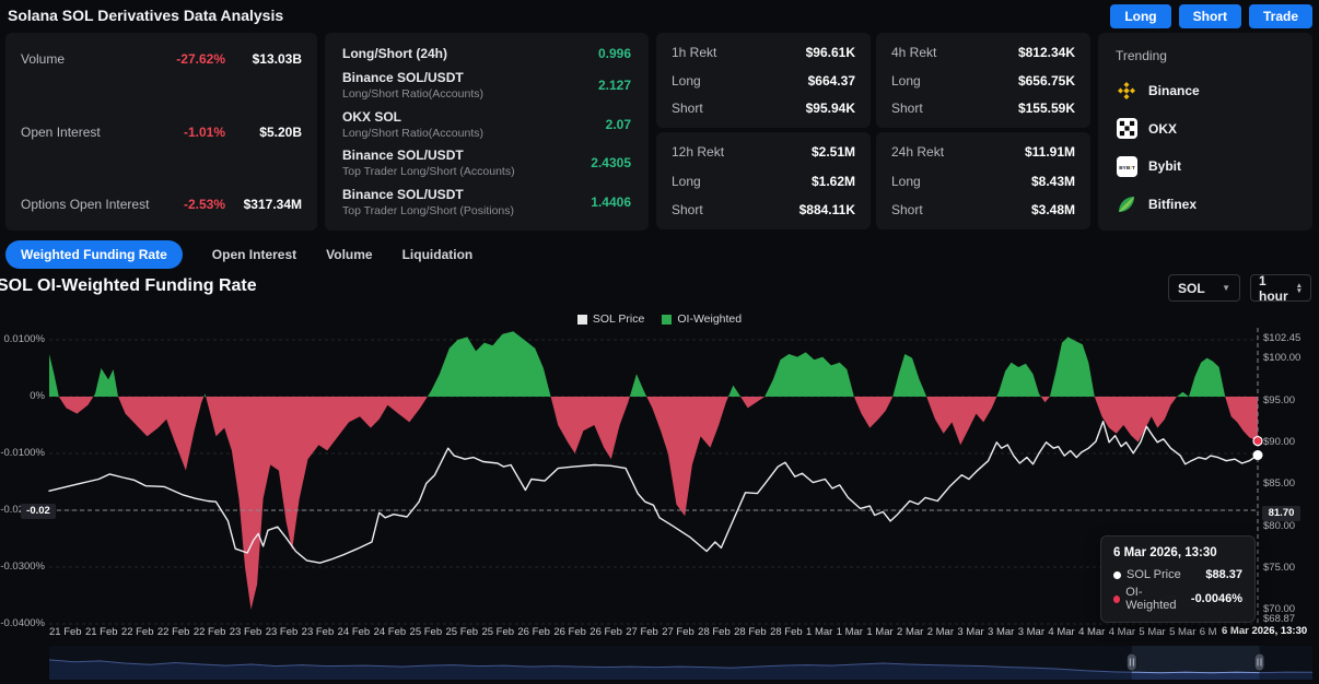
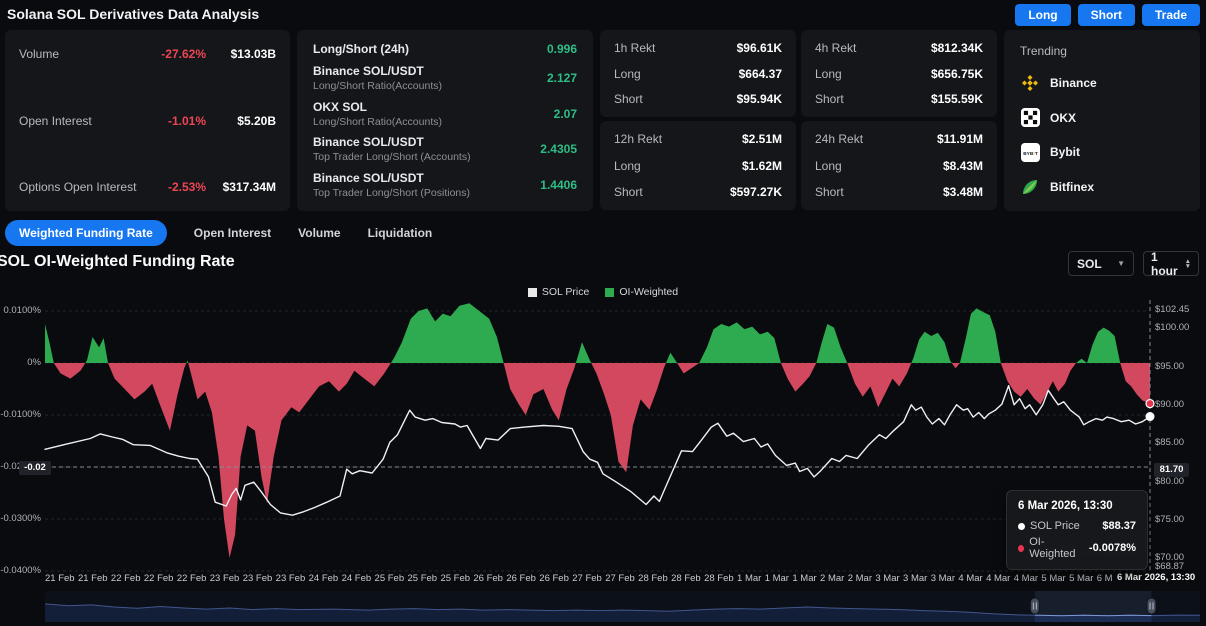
  Solana SOL Derivatives Data Analysis
  Long
  Short
  Trade
  Volume
  -27.62%
  $13.03B
  Open Interest
  -1.01%
  $5.20B
  Options Open Interest
  -2.53%
  $317.34M
  Long/Short (24h)
  0.996
  Binance SOL/USDT
  Long/Short Ratio(Accounts)
  2.127
  OKX SOL
  Long/Short Ratio(Accounts)
  2.07
  Binance SOL/USDT
  Top Trader Long/Short (Accounts)
  2.4305
  Binance SOL/USDT
  Top Trader Long/Short (Positions)
  1.4406
  1h Rekt
  $96.61K
  Long
  $664.37
  Short
  $95.94K
  4h Rekt
  $812.34K
  Long
  $656.75K
  Short
  $155.59K
  12h Rekt
  $2.51M
  Long
  $1.62M
  Short
- $884.11K
+ $597.27K
  24h Rekt
  $11.91M
  Long
  $8.43M
  Short
  $3.48M
  Trending
  Binance
  OKX
  Bybit
  Bitfinex
  Weighted Funding Rate
  Open Interest
  Volume
  Liquidation
  SOL OI-Weighted Funding Rate
  SOL
  ▼
  1 hour
  SOL Price
  OI-Weighted
  21 Feb
  21 Feb
  22 Feb
  22 Feb
  22 Feb
  23 Feb
  23 Feb
  23 Feb
  24 Feb
  24 Feb
  25 Feb
  25 Feb
  25 Feb
  26 Feb
  26 Feb
  26 Feb
  27 Feb
  27 Feb
  28 Feb
  28 Feb
  28 Feb
  1 Mar
  1 Mar
  1 Mar
  2 Mar
  2 Mar
  3 Mar
  3 Mar
  3 Mar
  4 Mar
  4 Mar
  4 Mar
  5 Mar
  5 Mar
  6 M
  6 Mar 2026, 13:30
  -0.02
  81.70
  6 Mar 2026, 13:30
  SOL Price
  $88.37
  OI-Weighted
- -0.0046%
+ -0.0078%
  0.0100%
  0%
  -0.0100%
  -0.0300%
  -0.0400%
  $102.45
  $100.00
  $95.00
  $90.00
  $85.00
  $80.00
  $75.00
  $70.00
  $68.87
